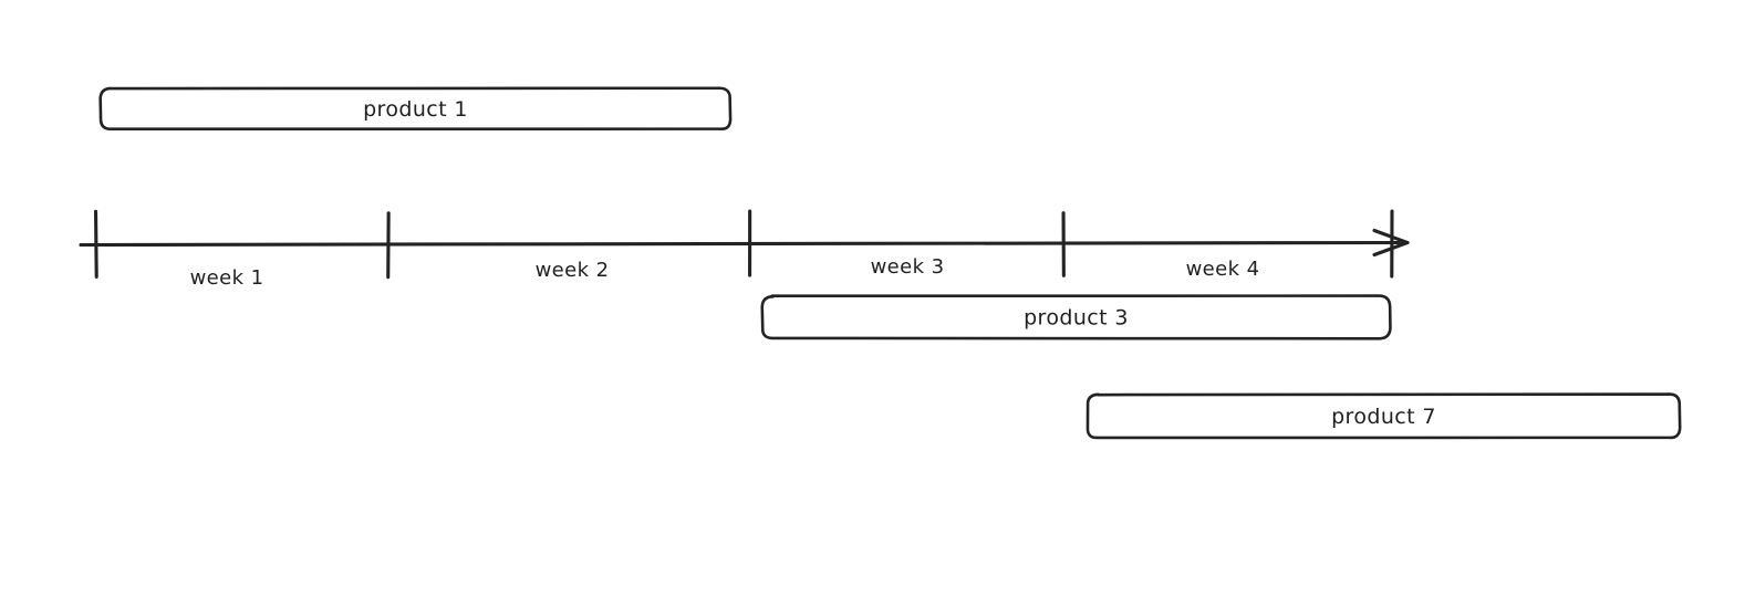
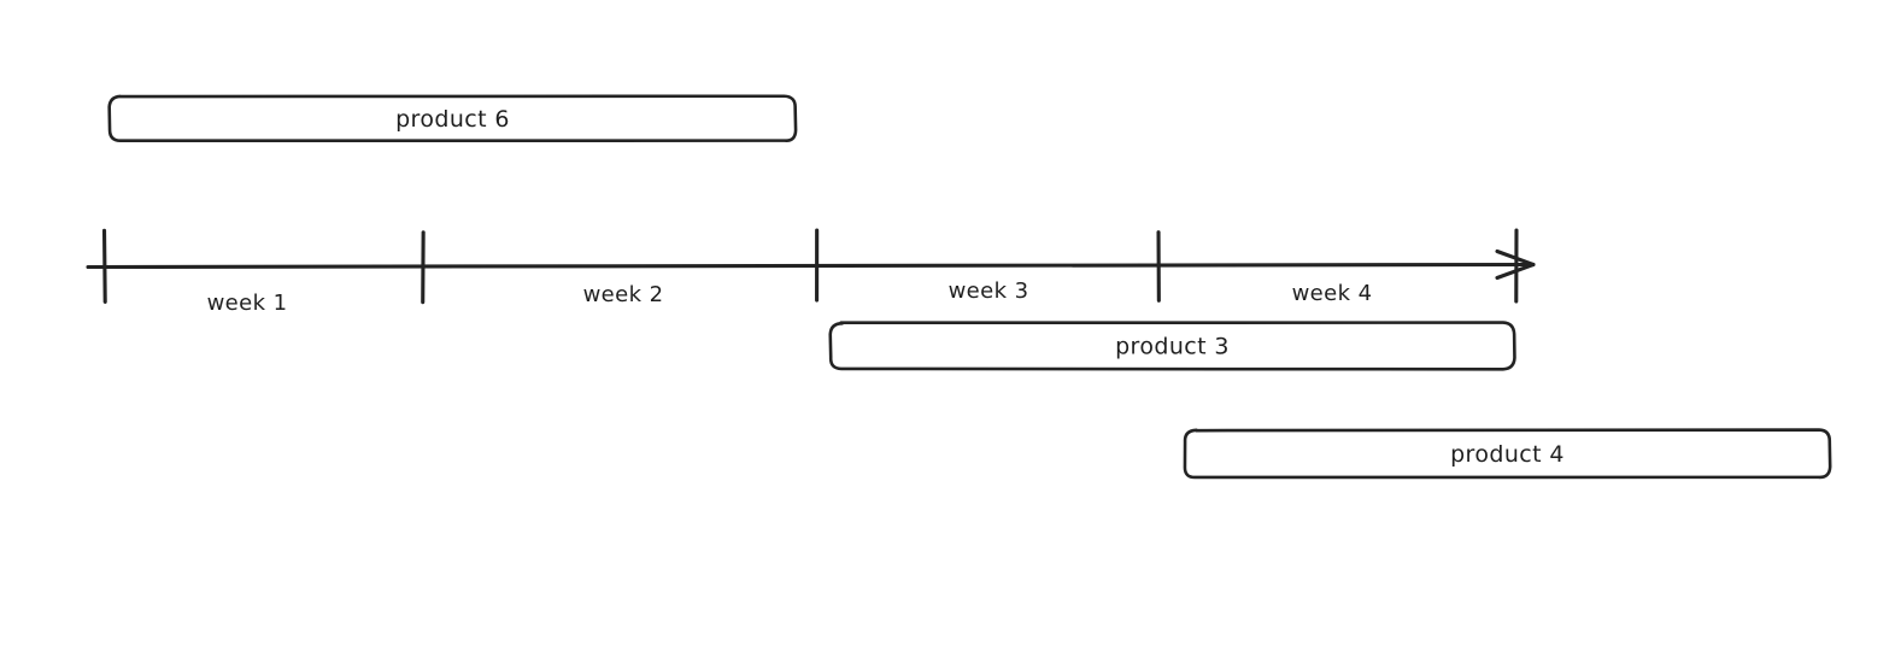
- product 1
+ product 6
  product 3
- product 7
+ product 4
  week 1
  week 2
  week 3
  week 4
